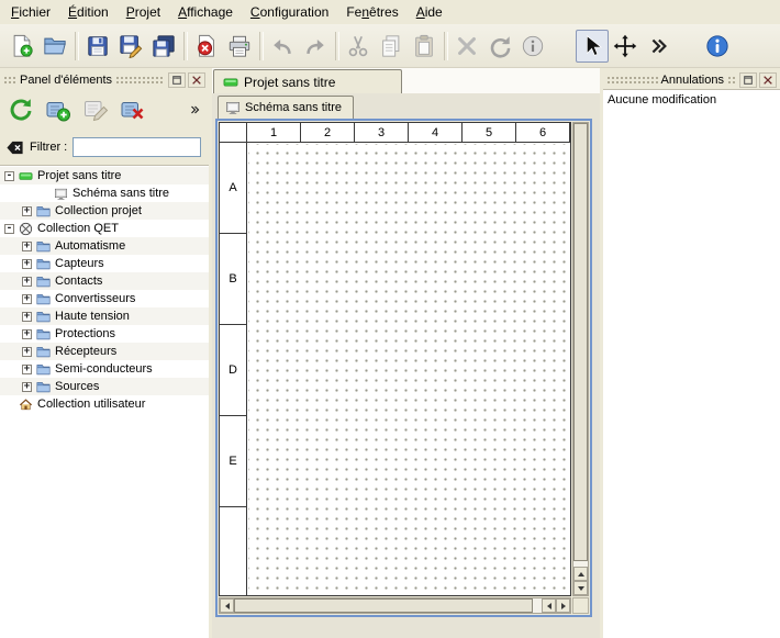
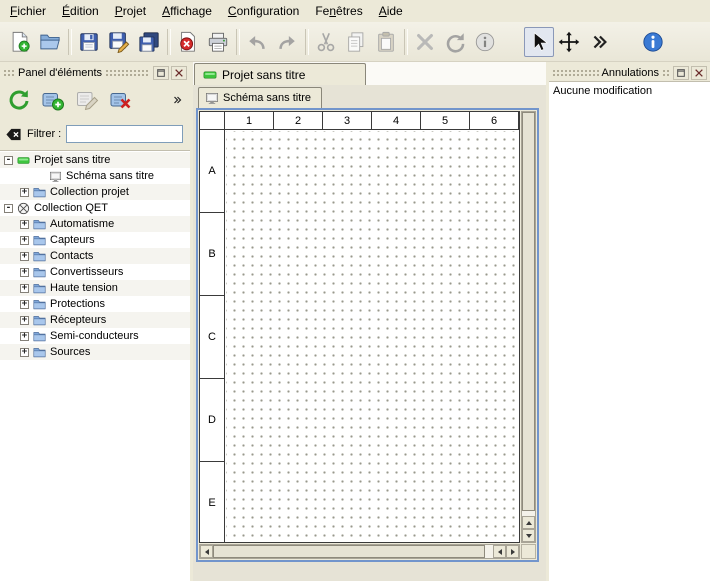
  Fichier
  Édition
  Projet
  Affichage
  Configuration
  Fenêtres
  Aide
  Panel d'éléments
  Filtrer :
  -
  Projet sans titre
  Schéma sans titre
  +
  Collection projet
  -
  Collection QET
  +
  Automatisme
  +
  Capteurs
  +
  Contacts
  +
  Convertisseurs
  +
  Haute tension
  +
  Protections
  +
  Récepteurs
  +
  Semi-conducteurs
  +
  Sources
- Collection utilisateur
  Projet sans titre
  Schéma sans titre
  1
  2
  3
  4
  5
  6
  A
  B
+ C
  D
  E
  Annulations
  Aucune modification
